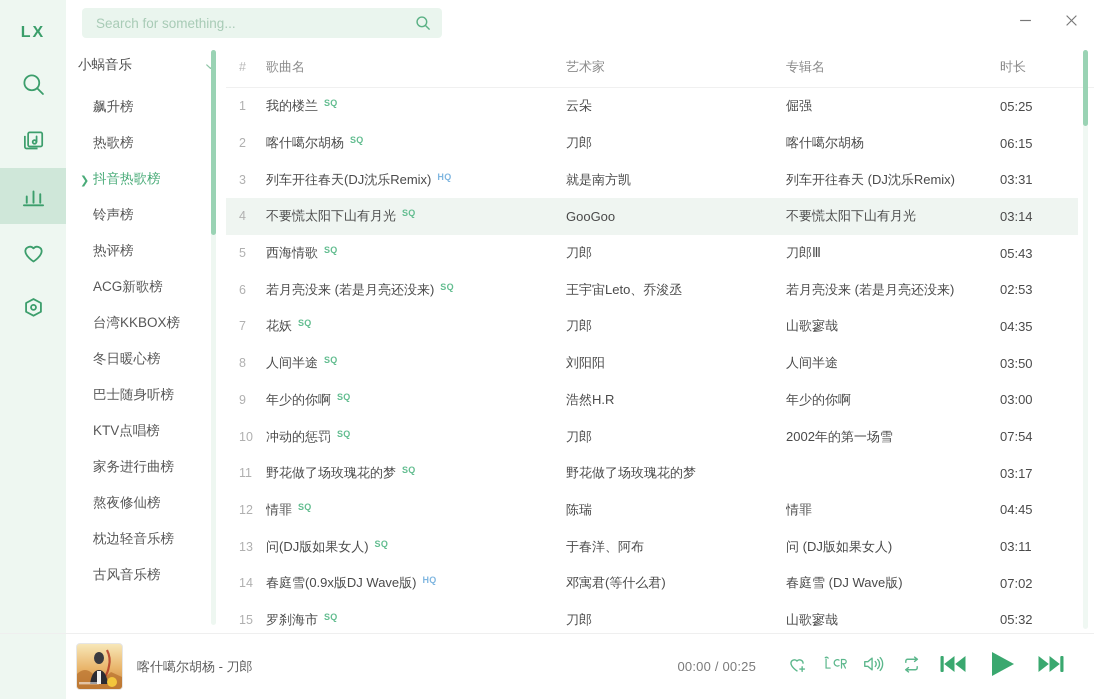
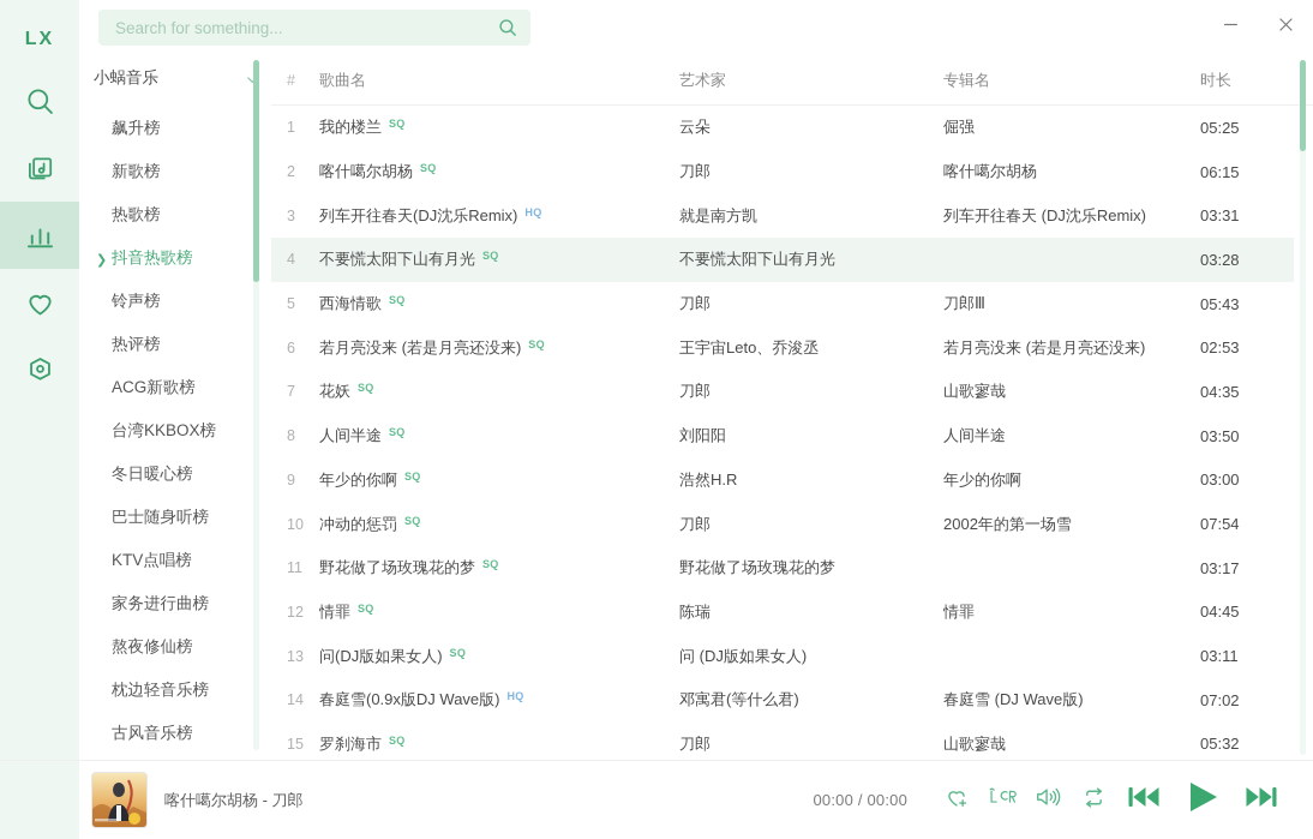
  LX
  Search for something...
  小蜗音乐
  飙升榜
+ 新歌榜
  热歌榜
  ❯
  抖音热歌榜
  铃声榜
  热评榜
  ACG新歌榜
  台湾KKBOX榜
  冬日暖心榜
  巴士随身听榜
  KTV点唱榜
  家务进行曲榜
  熬夜修仙榜
  枕边轻音乐榜
  古风音乐榜
  #
  歌曲名
  艺术家
  专辑名
  时长
  1
  我的楼兰
  SQ
  云朵
  倔强
  05:25
  2
  喀什噶尔胡杨
  SQ
  刀郎
  喀什噶尔胡杨
  06:15
  3
  列车开往春天(DJ沈乐Remix)
  HQ
  就是南方凯
  列车开往春天 (DJ沈乐Remix)
  03:31
  4
  不要慌太阳下山有月光
  SQ
- GooGoo
  不要慌太阳下山有月光
- 03:14
+ 03:28
  5
  西海情歌
  SQ
  刀郎
  刀郎Ⅲ
  05:43
  6
  若月亮没来 (若是月亮还没来)
  SQ
  王宇宙Leto、乔浚丞
  若月亮没来 (若是月亮还没来)
  02:53
  7
  花妖
  SQ
  刀郎
  山歌寥哉
  04:35
  8
  人间半途
  SQ
  刘阳阳
  人间半途
  03:50
  9
  年少的你啊
  SQ
  浩然H.R
  年少的你啊
  03:00
  10
  冲动的惩罚
  SQ
  刀郎
  2002年的第一场雪
  07:54
  11
  野花做了场玫瑰花的梦
  SQ
  野花做了场玫瑰花的梦
  03:17
  12
  情罪
  SQ
  陈瑞
  情罪
  04:45
  13
  问(DJ版如果女人)
  SQ
- 于春洋、阿布
  问 (DJ版如果女人)
  03:11
  14
  春庭雪(0.9x版DJ Wave版)
  HQ
  邓寓君(等什么君)
  春庭雪 (DJ Wave版)
  07:02
  15
  罗刹海市
  SQ
  刀郎
  山歌寥哉
  05:32
  喀什噶尔胡杨 - 刀郎
- 00:00 / 00:25
+ 00:00 / 00:00
